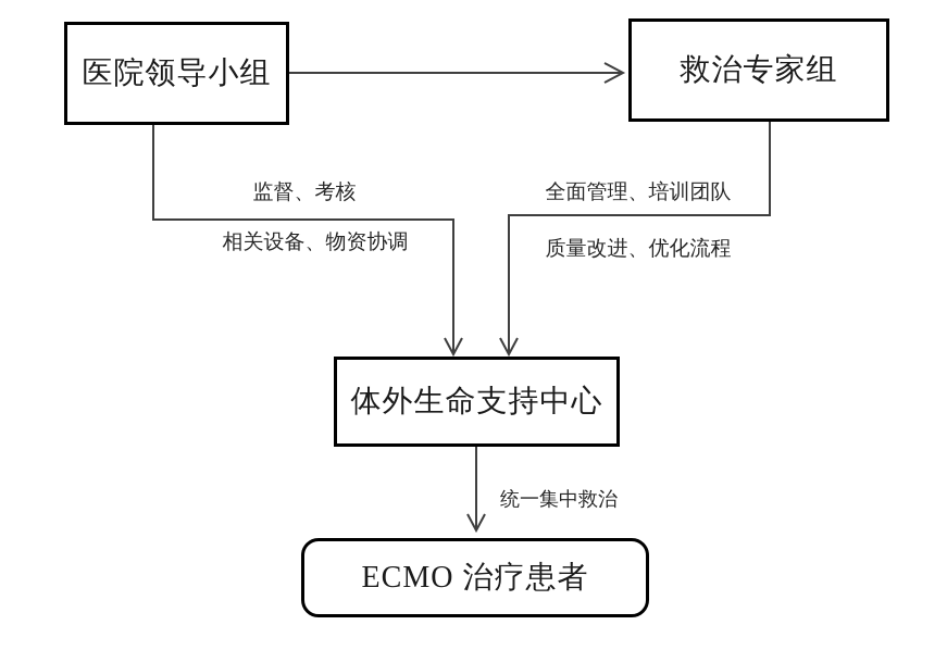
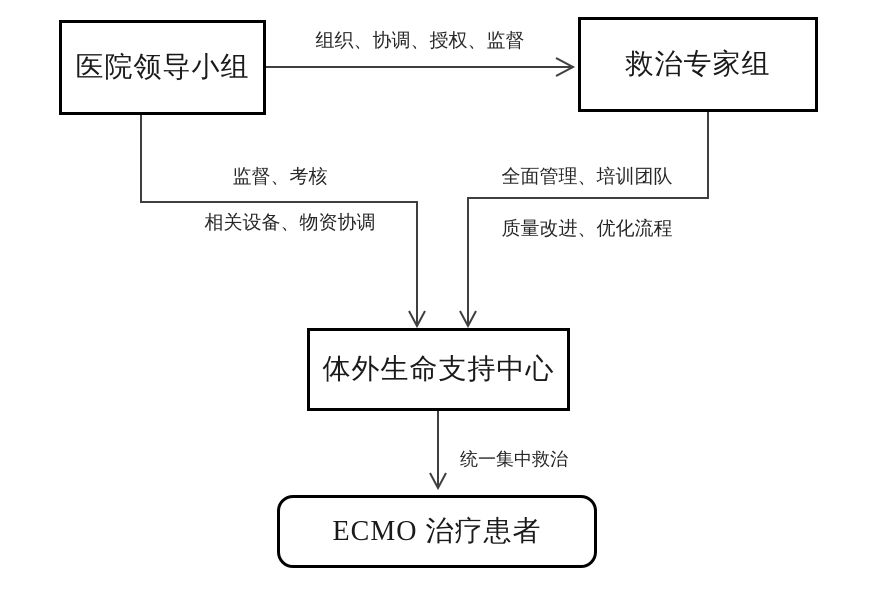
  医院领导小组
  救治专家组
  体外生命支持中心
  ECMO 治疗患者
+ 组织、协调、授权、监督
  监督、考核
  相关设备、物资协调
  全面管理、培训团队
  质量改进、优化流程
  统一集中救治
